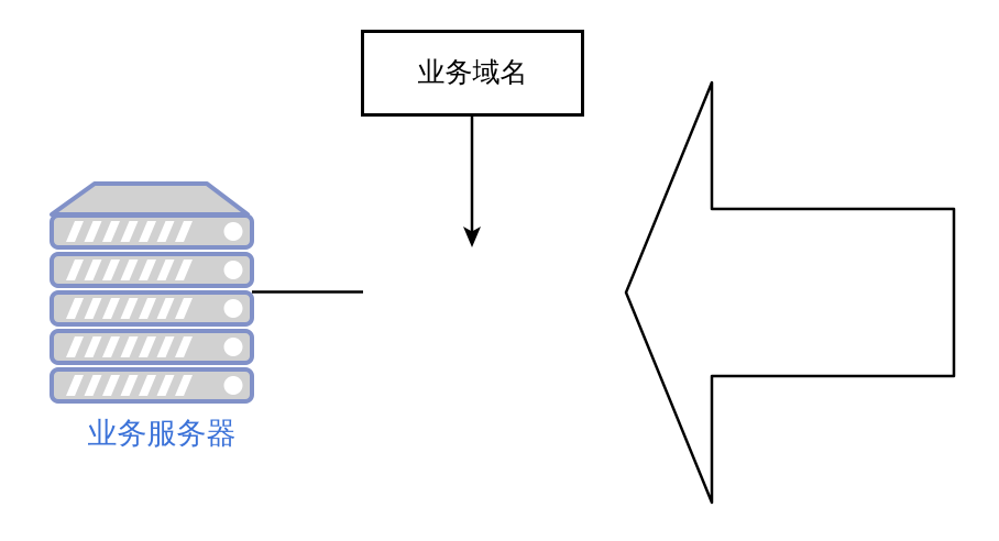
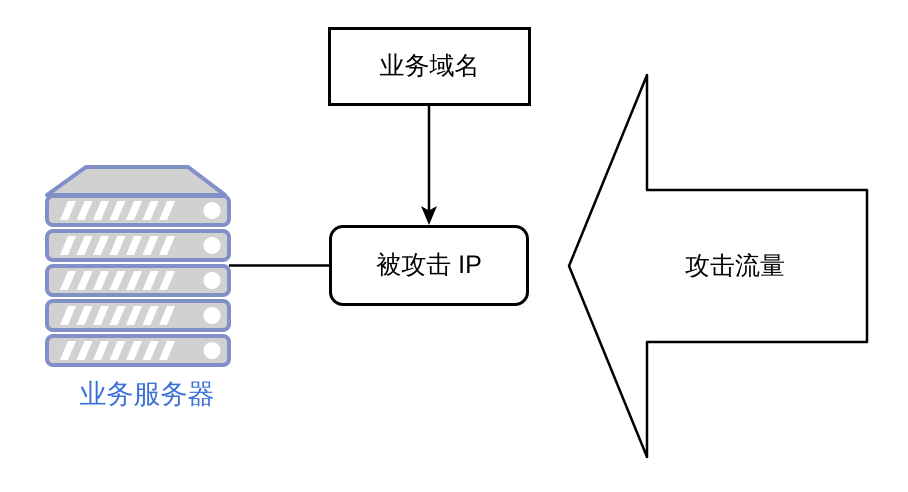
  业务域名
+ 被攻击 IP
+ 攻击流量
  业务服务器
